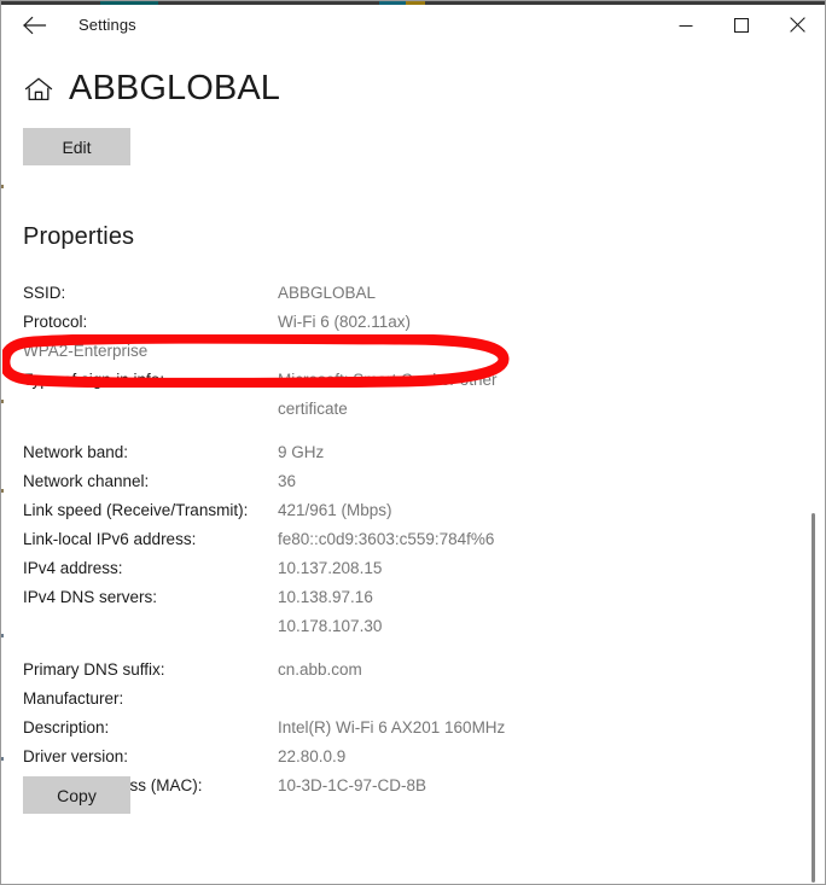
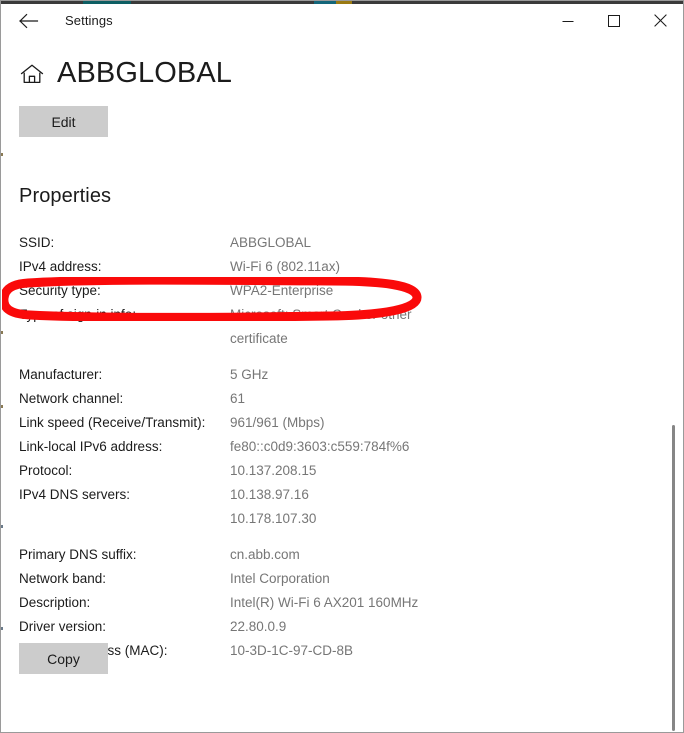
  Settings
  ABBGLOBAL
  Edit
  Properties
  SSID:
  ABBGLOBAL
- Protocol:
+ IPv4 address:
  Wi-Fi 6 (802.11ax)
+ Security type:
  WPA2-Enterprise
  certificate
- Network band:
+ Manufacturer:
- 9 GHz
+ 5 GHz
  Network channel:
- 36
+ 61
  Link speed (Receive/Transmit):
- 421/961 (Mbps)
+ 961/961 (Mbps)
  Link-local IPv6 address:
  fe80::c0d9:3603:c559:784f%6
- IPv4 address:
+ Protocol:
  10.137.208.15
  IPv4 DNS servers:
  10.138.97.16
  10.178.107.30
  Primary DNS suffix:
  cn.abb.com
- Manufacturer:
+ Network band:
+ Intel Corporation
  Description:
  Intel(R) Wi-Fi 6 AX201 160MHz
  Driver version:
  22.80.0.9
  10-3D-1C-97-CD-8B
  Copy
